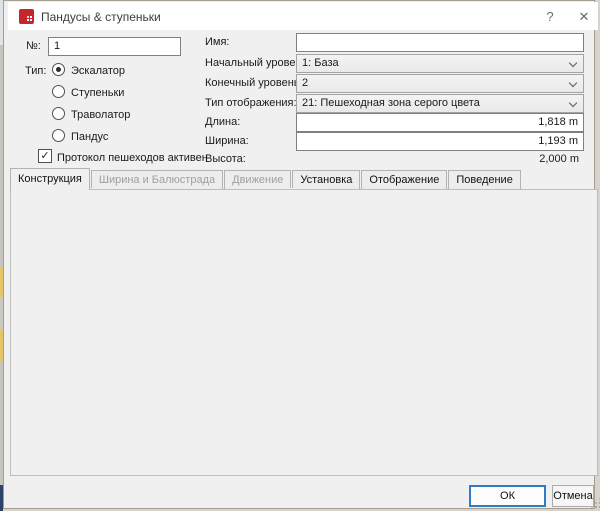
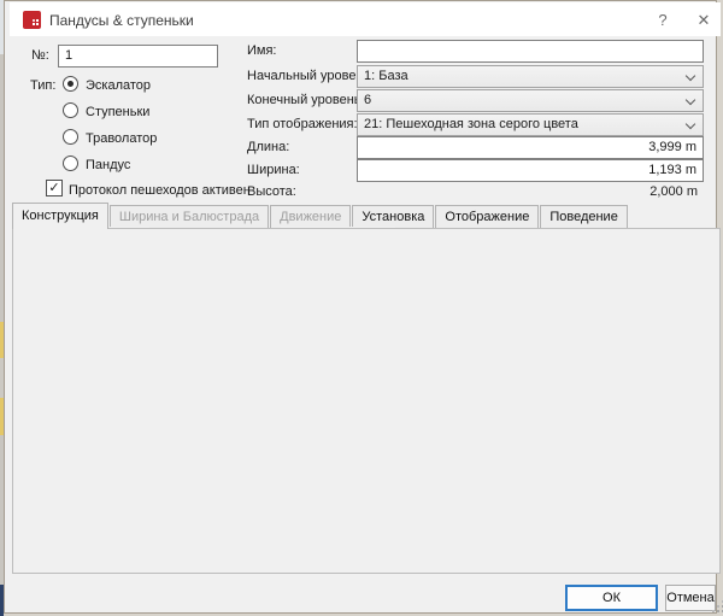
  Пандусы & ступеньки
  ?
  ✕
  №:
  1
  Тип:
  Эскалатор
  Ступеньки
  Траволатор
  Пандус
  Протокол пешеходов активен
  Имя:
  Начальный урове
  1: База
  Конечный уровен
- 2
+ 6
  Тип отображения
  21: Пешеходная зона серого цвета
  Длина:
- 1,818 m
+ 3,999 m
  Ширина:
  1,193 m
  Высота:
  2,000 m
  Конструкция
  Ширина и Балюстрада
  Движение
  Установка
  Отображение
  Поведение
  ОК
  Отмена
